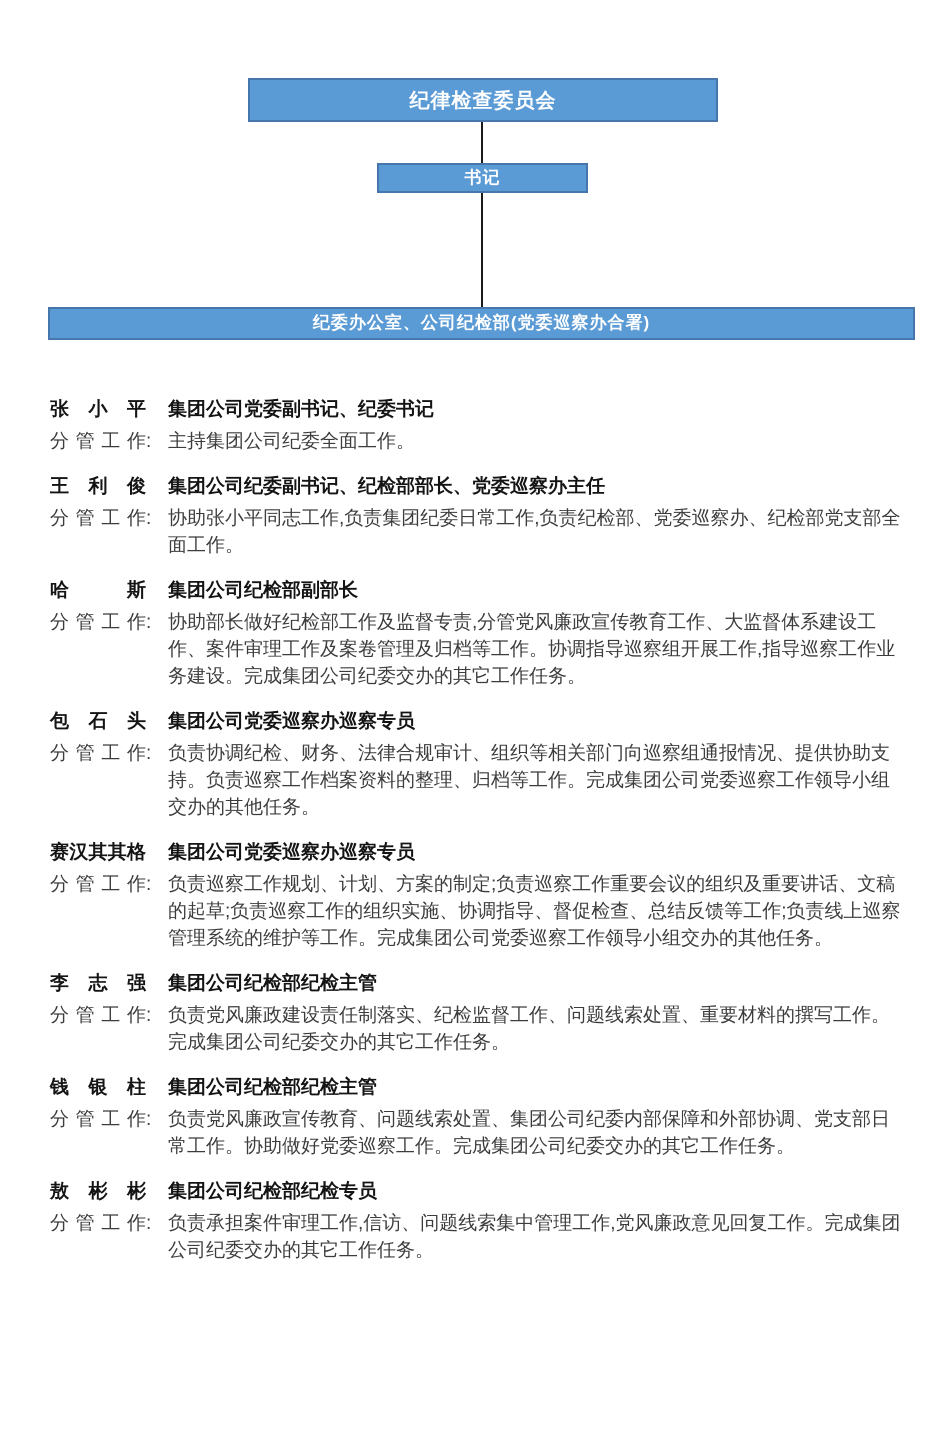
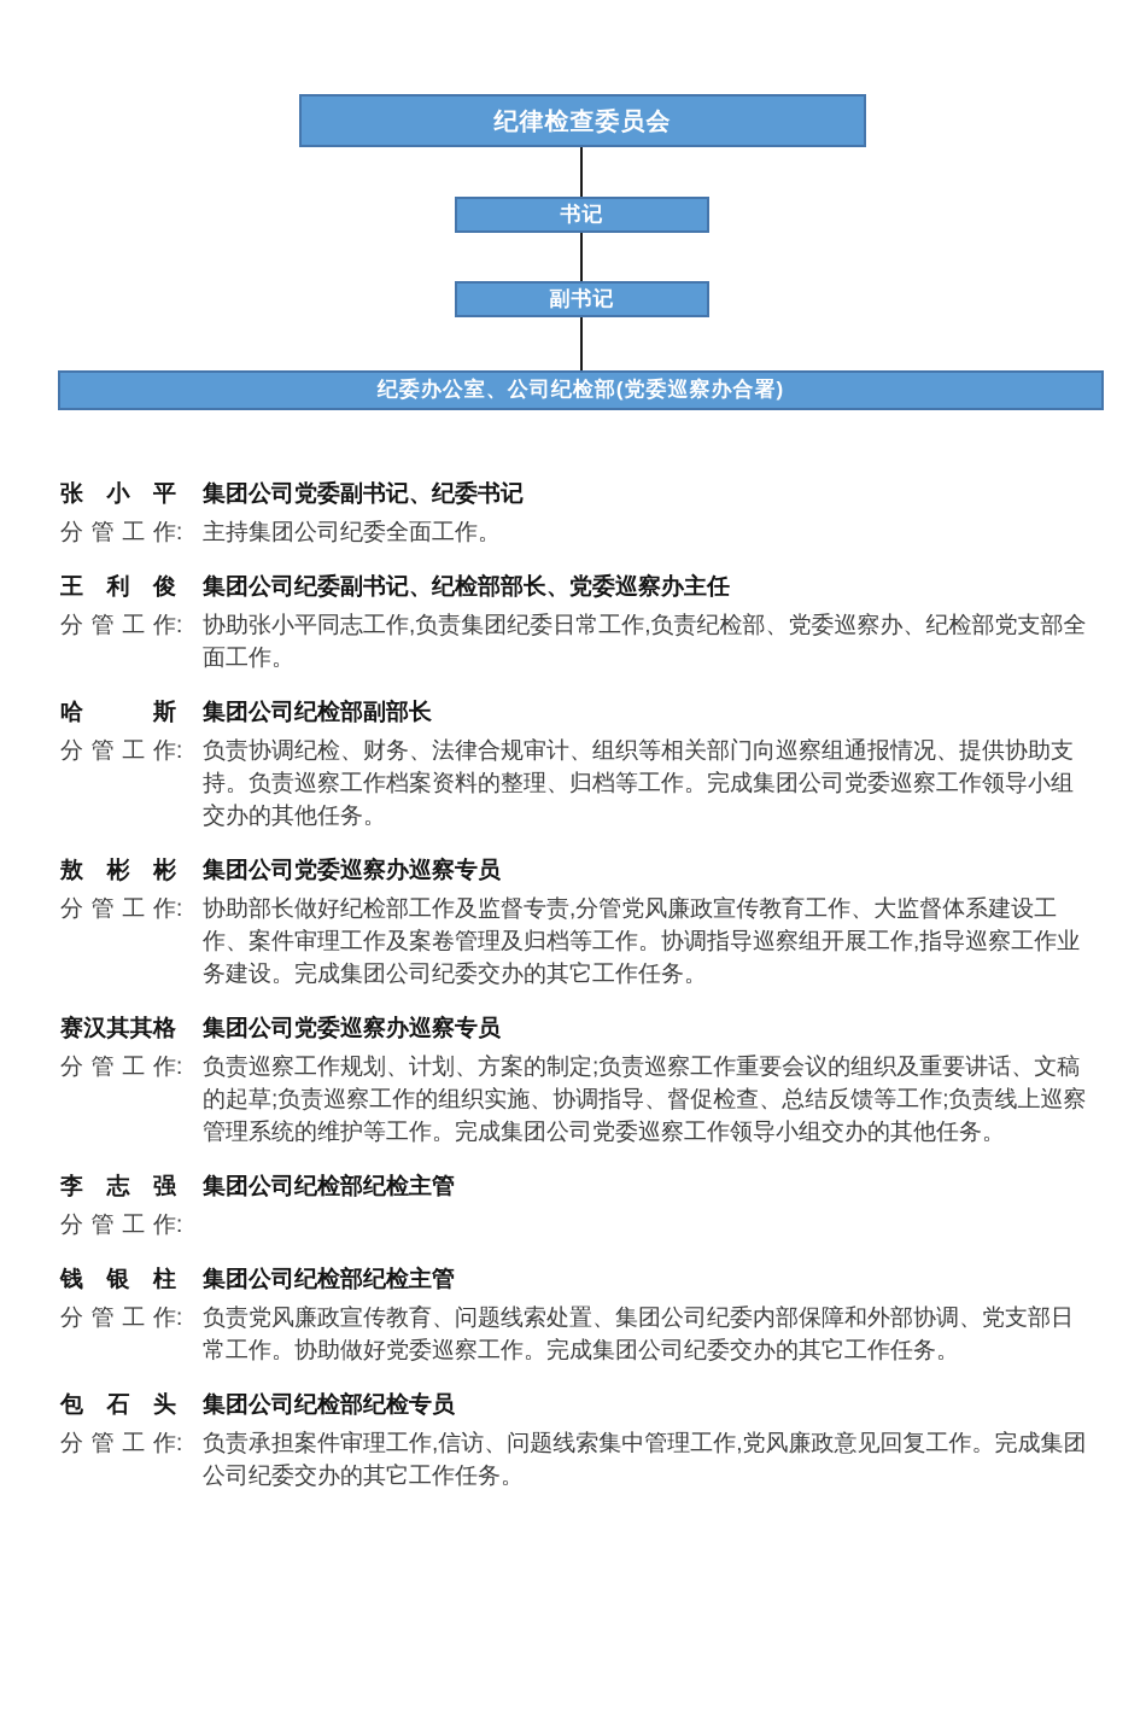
  纪律检查委员会
  书记
+ 副书记
  纪委办公室、公司纪检部(党委巡察办合署)
  张小平
  集团公司党委副书记、纪委书记
  分管工作:
  主持集团公司纪委全面工作。
  王利俊
  集团公司纪委副书记、纪检部部长、党委巡察办主任
  分管工作:
  协助张小平同志工作,负责集团纪委日常工作,负责纪检部、党委巡察办、纪检部党支部全面工作。
  哈斯
  集团公司纪检部副部长
  分管工作:
- 协助部长做好纪检部工作及监督专责,分管党风廉政宣传教育工作、大监督体系建设工作、案件审理工作及案卷管理及归档等工作。协调指导巡察组开展工作,指导巡察工作业务建设。完成集团公司纪委交办的其它工作任务。
+ 负责协调纪检、财务、法律合规审计、组织等相关部门向巡察组通报情况、提供协助支持。负责巡察工作档案资料的整理、归档等工作。完成集团公司党委巡察工作领导小组交办的其他任务。
- 包石头
+ 敖彬彬
  集团公司党委巡察办巡察专员
  分管工作:
- 负责协调纪检、财务、法律合规审计、组织等相关部门向巡察组通报情况、提供协助支持。负责巡察工作档案资料的整理、归档等工作。完成集团公司党委巡察工作领导小组交办的其他任务。
+ 协助部长做好纪检部工作及监督专责,分管党风廉政宣传教育工作、大监督体系建设工作、案件审理工作及案卷管理及归档等工作。协调指导巡察组开展工作,指导巡察工作业务建设。完成集团公司纪委交办的其它工作任务。
  赛汉其其格
  集团公司党委巡察办巡察专员
  分管工作:
  负责巡察工作规划、计划、方案的制定;负责巡察工作重要会议的组织及重要讲话、文稿的起草;负责巡察工作的组织实施、协调指导、督促检查、总结反馈等工作;负责线上巡察管理系统的维护等工作。完成集团公司党委巡察工作领导小组交办的其他任务。
  李志强
  集团公司纪检部纪检主管
  分管工作:
- 负责党风廉政建设责任制落实、纪检监督工作、问题线索处置、重要材料的撰写工作。完成集团公司纪委交办的其它工作任务。
  钱银柱
  集团公司纪检部纪检主管
  分管工作:
  负责党风廉政宣传教育、问题线索处置、集团公司纪委内部保障和外部协调、党支部日常工作。协助做好党委巡察工作。完成集团公司纪委交办的其它工作任务。
- 敖彬彬
+ 包石头
  集团公司纪检部纪检专员
  分管工作:
  负责承担案件审理工作,信访、问题线索集中管理工作,党风廉政意见回复工作。完成集团公司纪委交办的其它工作任务。
